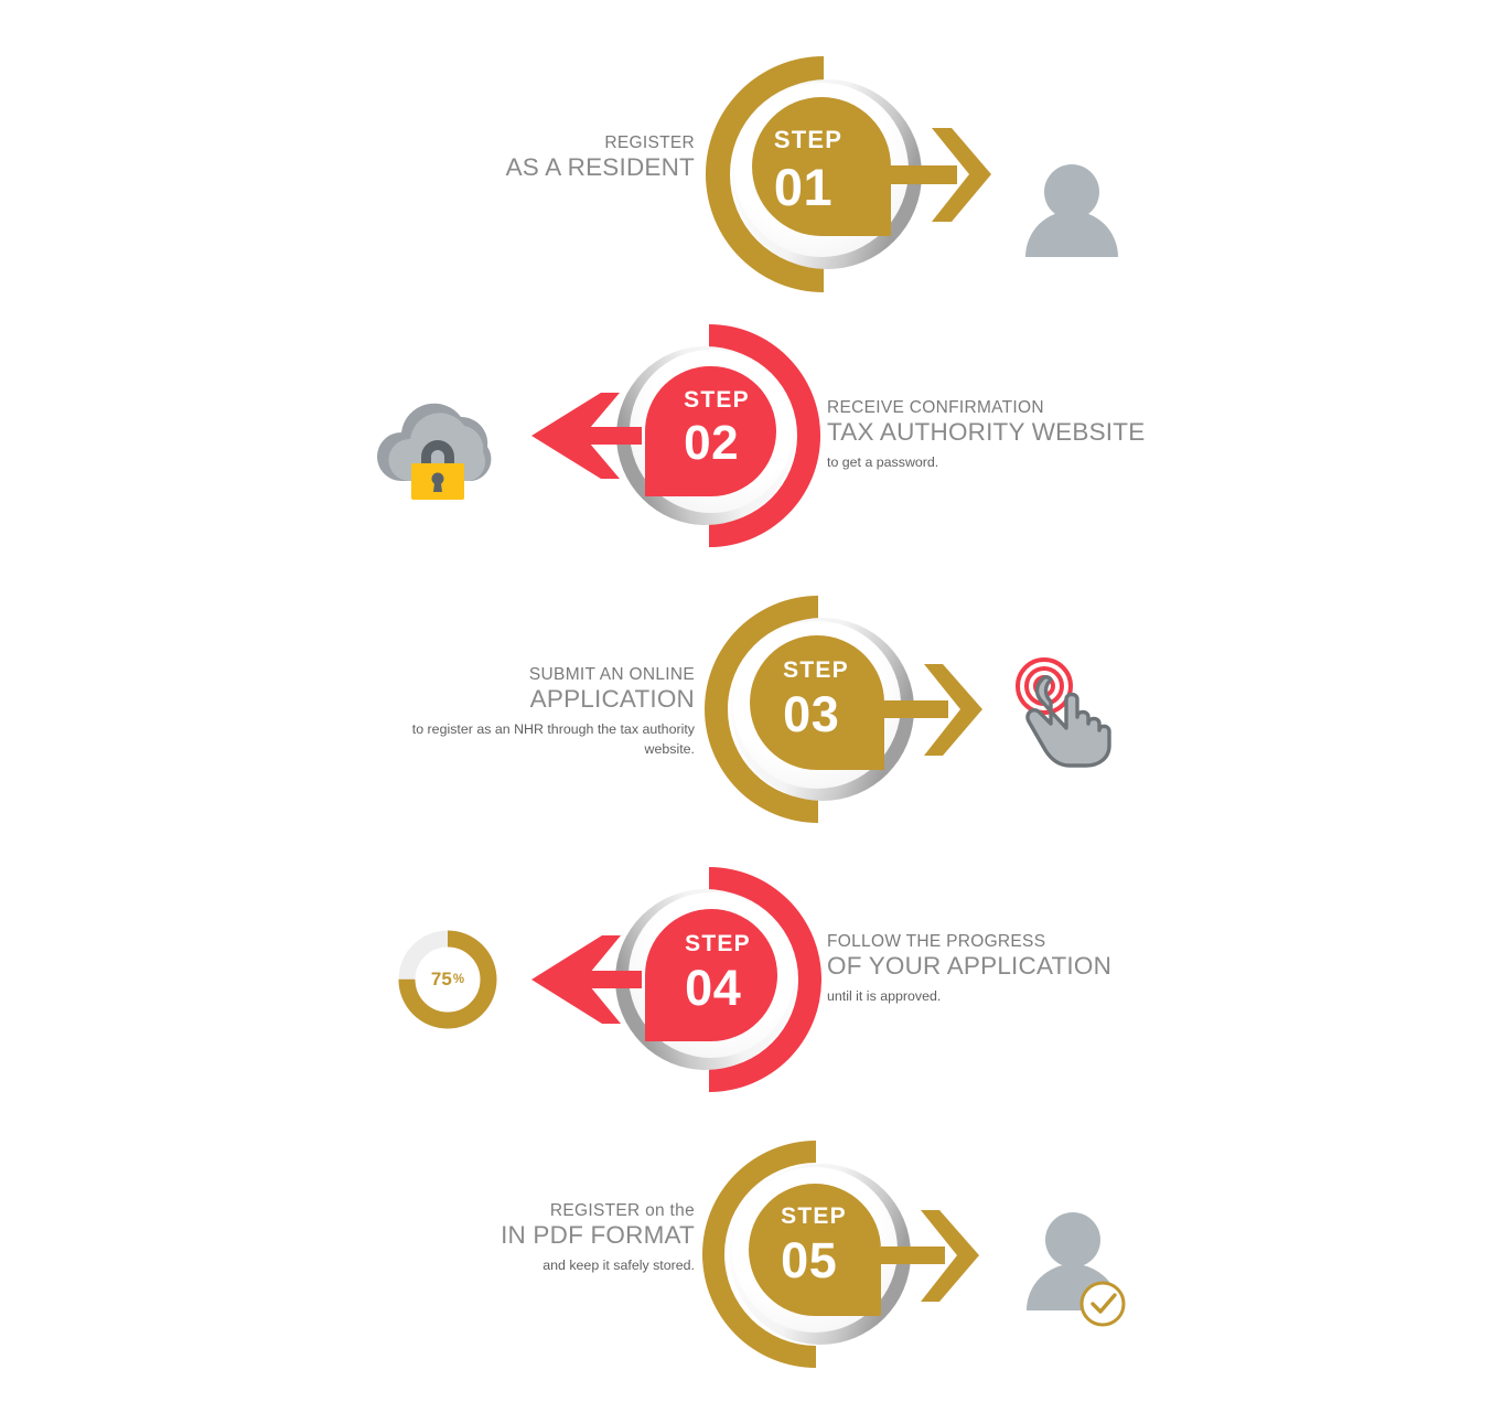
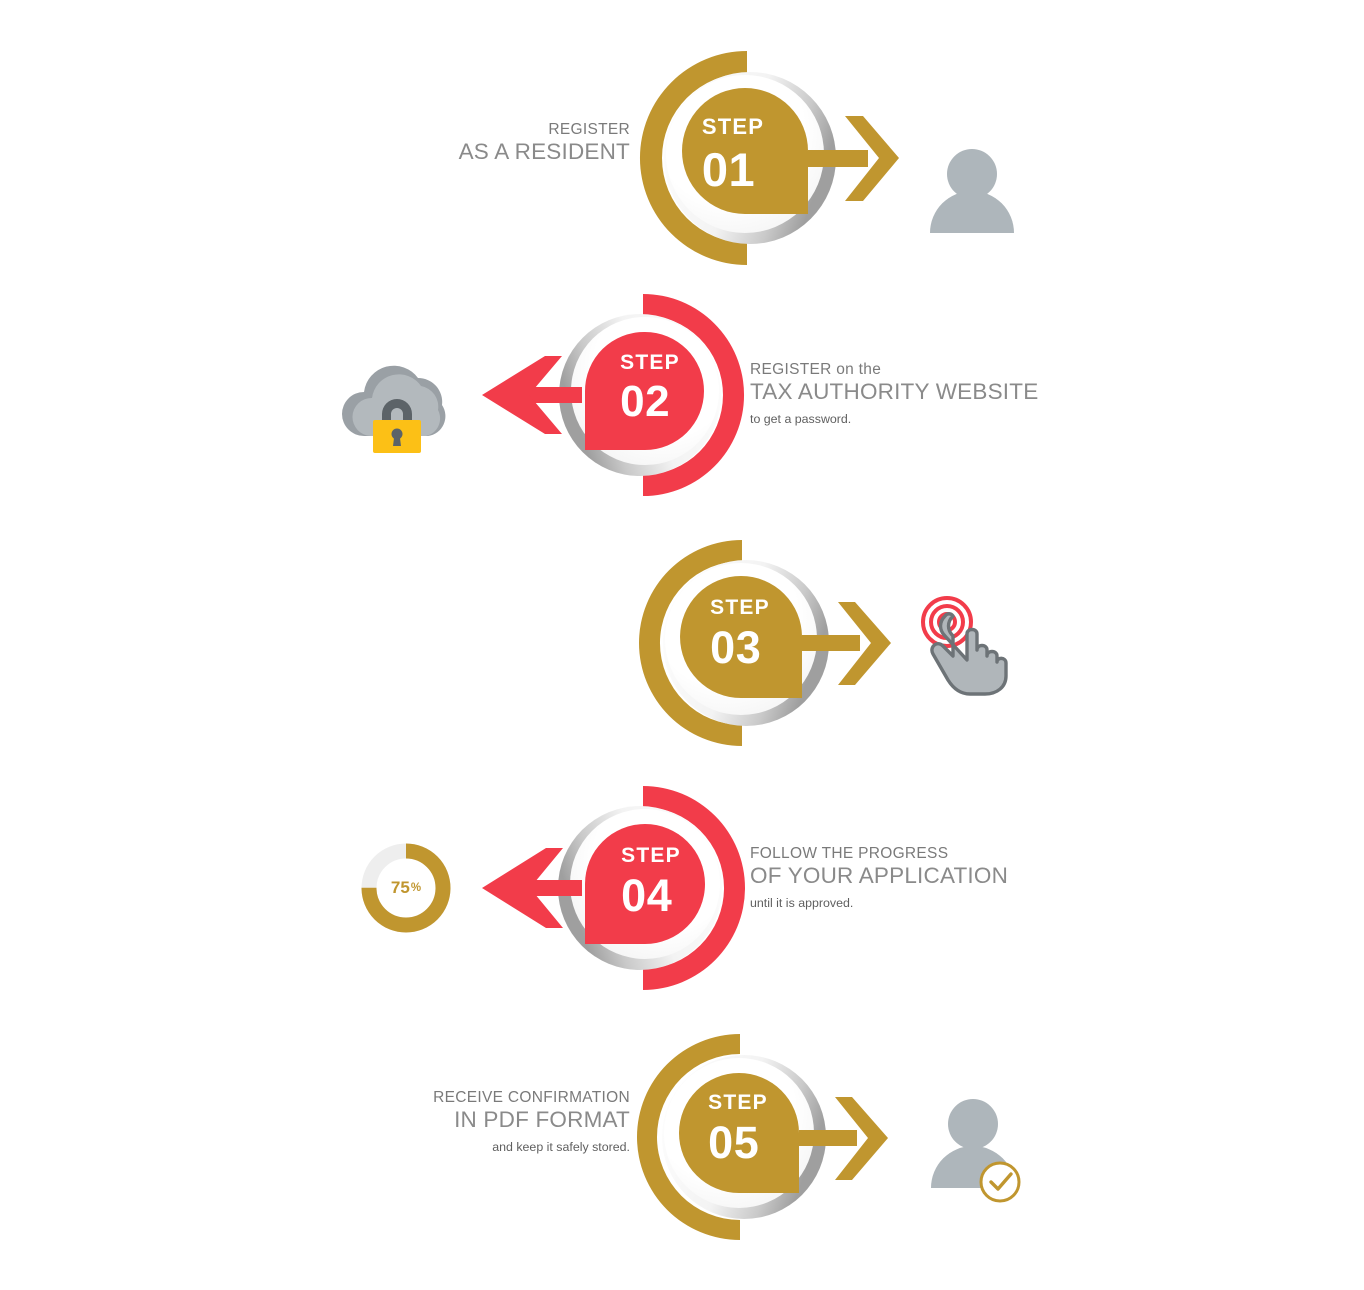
  REGISTER
  AS A RESIDENT
  STEP
  01
- RECEIVE CONFIRMATION
+ REGISTER on the
  TAX AUTHORITY WEBSITE
  to get a password.
  STEP
  02
- SUBMIT AN ONLINE
- APPLICATION
- to register as an NHR through the tax authority website.
  STEP
  03
  FOLLOW THE PROGRESS
  OF YOUR APPLICATION
  until it is approved.
  STEP
  04
  75
  %
- REGISTER on the
+ RECEIVE CONFIRMATION
  IN PDF FORMAT
  and keep it safely stored.
  STEP
  05
